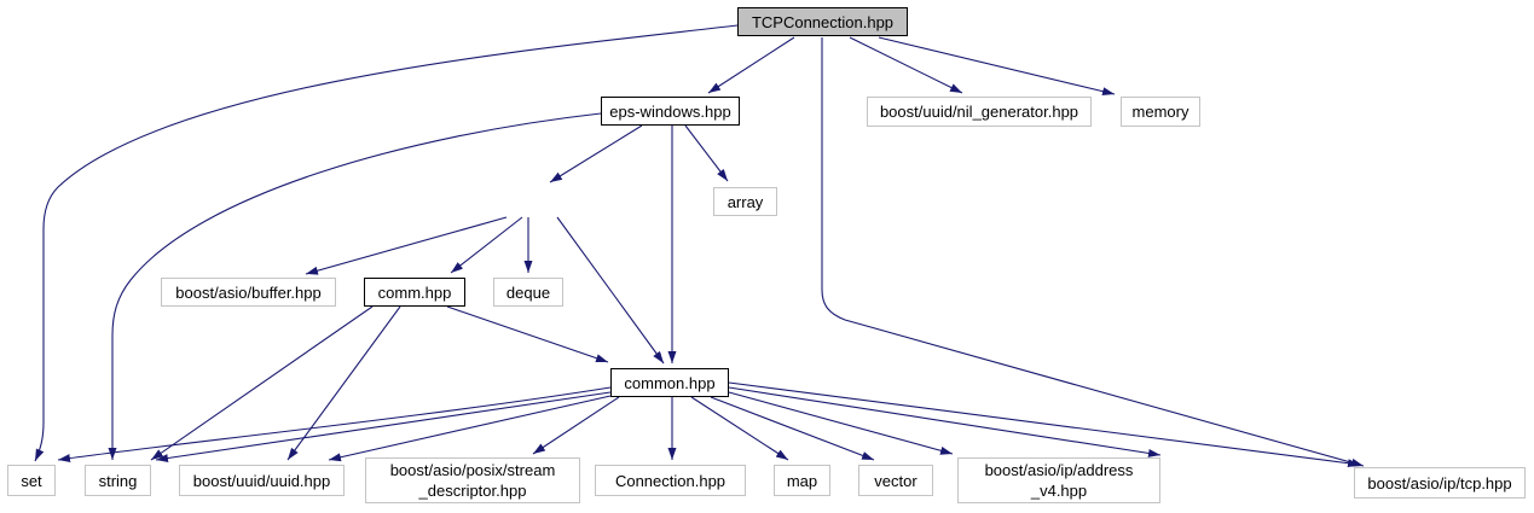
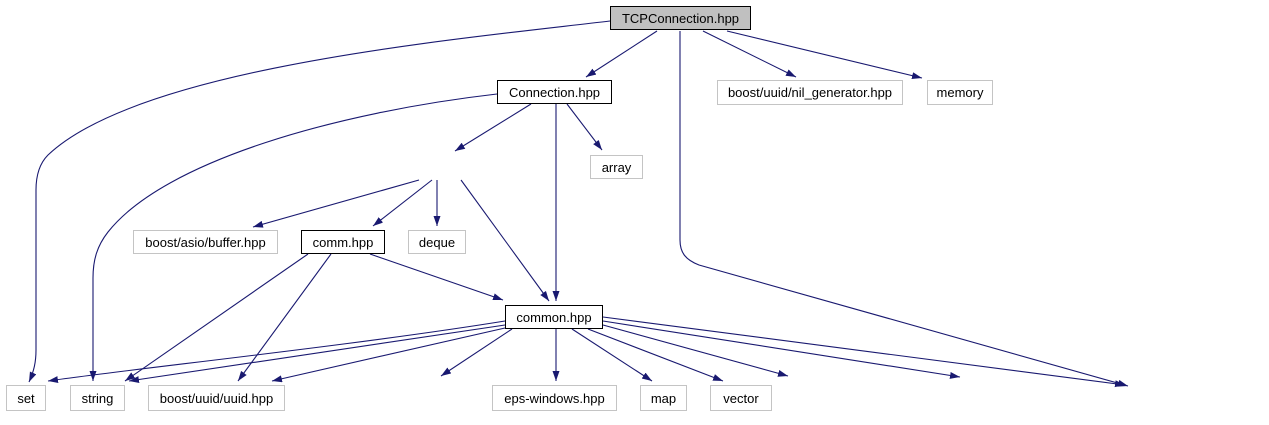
  TCPConnection.hpp
- eps-windows.hpp
+ Connection.hpp
  boost/uuid/nil_generator.hpp
  memory
  array
  boost/asio/buffer.hpp
  comm.hpp
  deque
  common.hpp
  set
  string
  boost/uuid/uuid.hpp
- boost/asio/posix/stream
- _descriptor.hpp
- Connection.hpp
+ eps-windows.hpp
  map
  vector
- boost/asio/ip/address
- _v4.hpp
- boost/asio/ip/tcp.hpp
